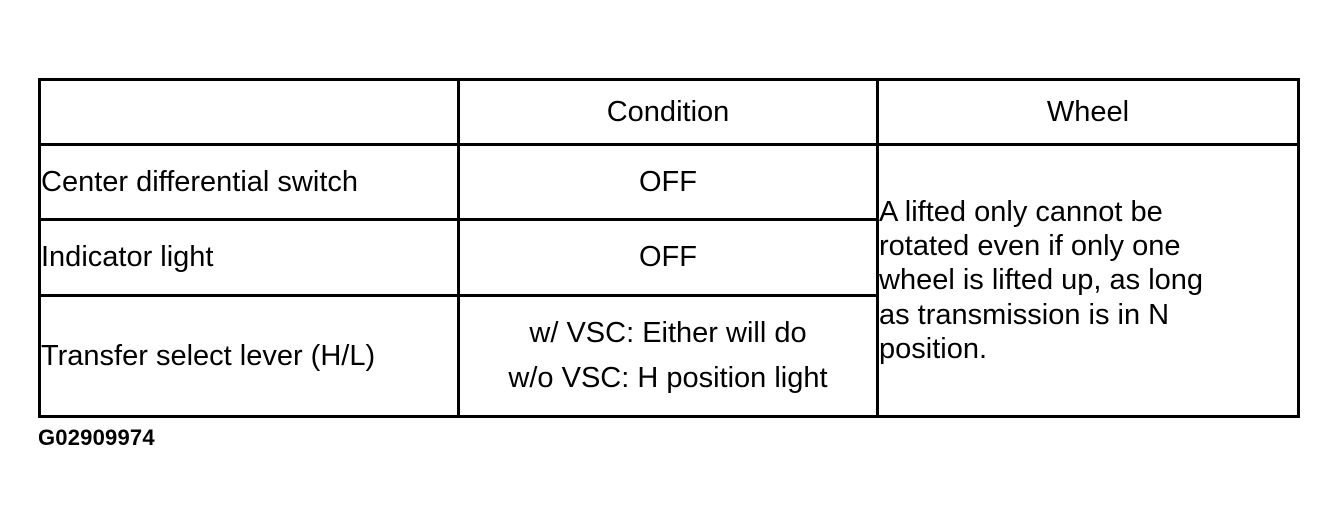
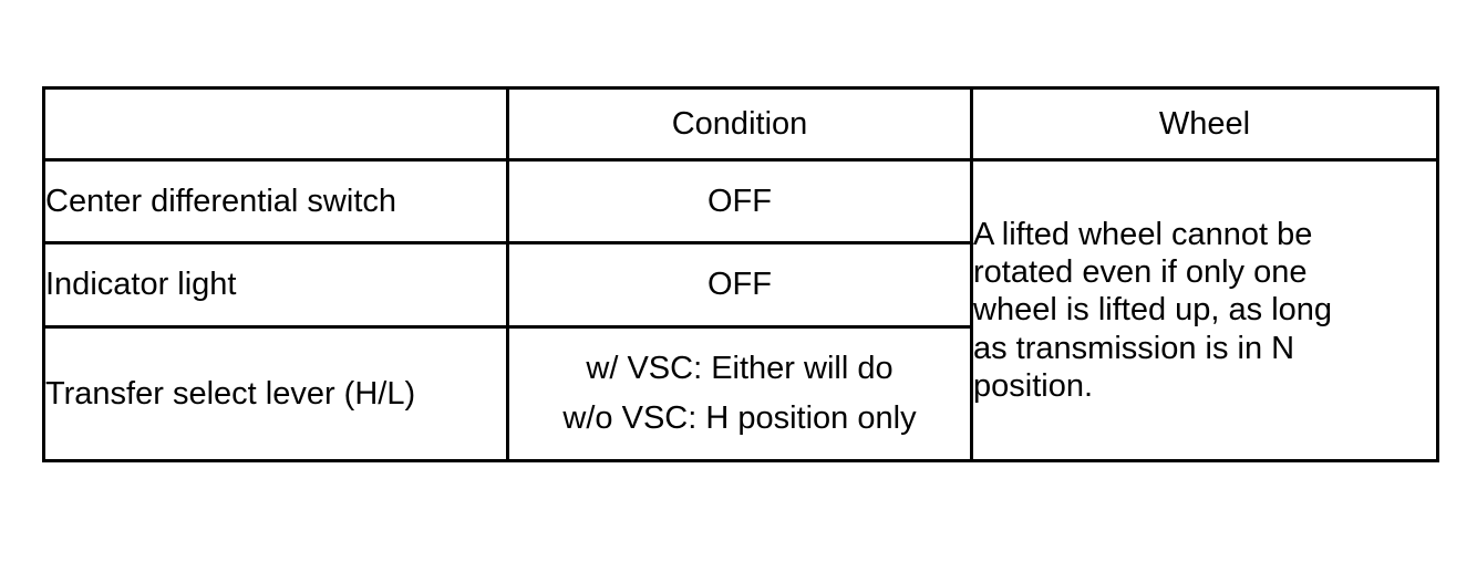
  	Condition	Wheel
- Center differential switch	OFF	A lifted only cannot be rotated even if only one wheel is lifted up, as long as transmission is in N position.
+ Center differential switch	OFF	A lifted wheel cannot be rotated even if only one wheel is lifted up, as long as transmission is in N position.
  Indicator light	OFF
- Transfer select lever (H/L)	w/ VSC: Either will do w/o VSC: H position light
+ Transfer select lever (H/L)	w/ VSC: Either will do w/o VSC: H position only
- G02909974
